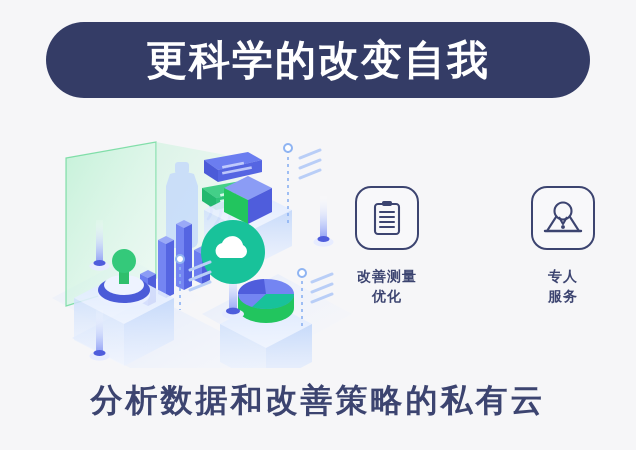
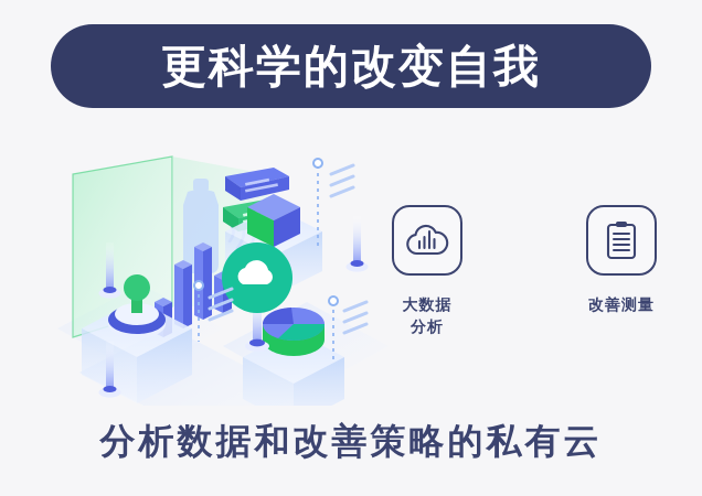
  更科学的改变自我
+ 大数据
+ 分析
  改善测量
- 优化
- 专人
- 服务
  分析数据和改善策略的私有云
